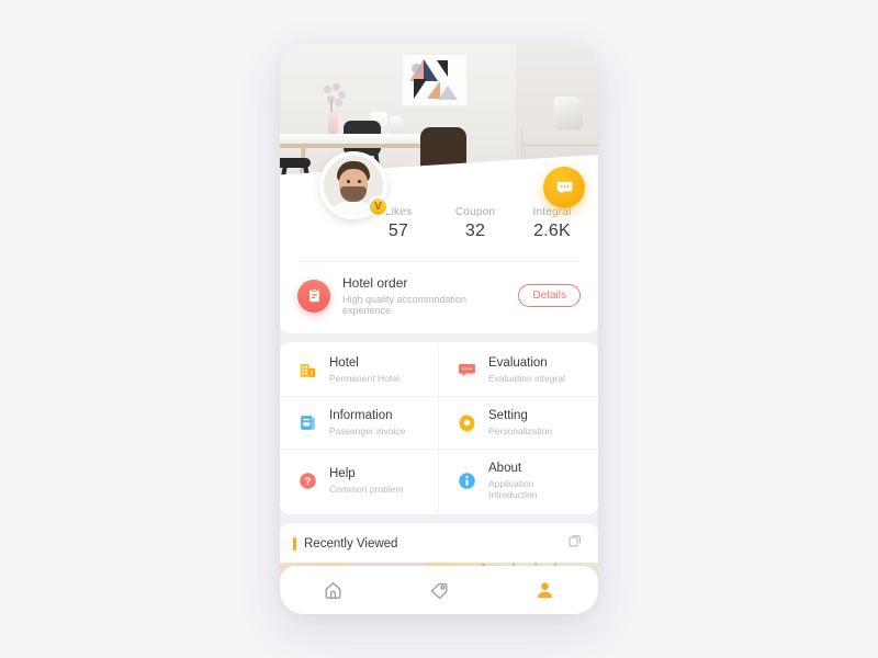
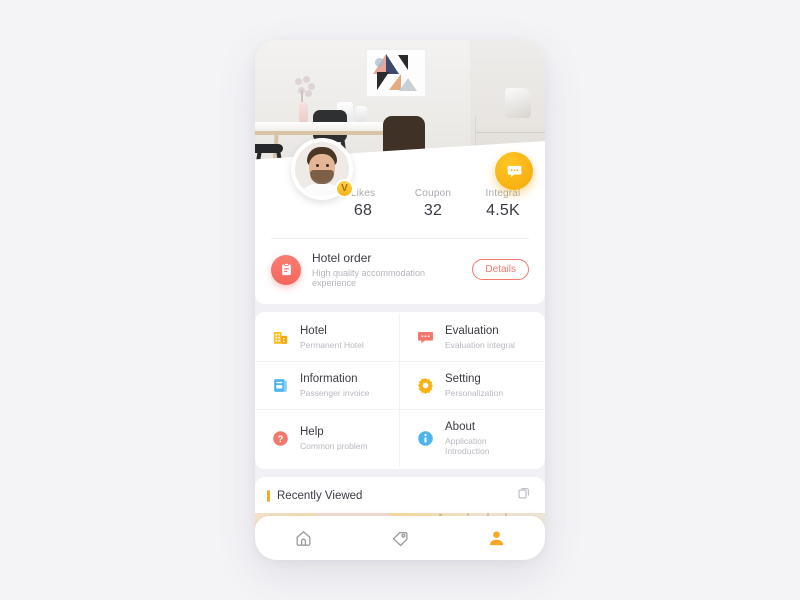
  V
  Likes
- 57
+ 68
  Coupon
  32
  Integral
- 2.6K
+ 4.5K
  Hotel order
  High quality accommodation experience
  Details
  Hotel
  Permanent Hotel
  Evaluation
  Evaluation integral
  Information
  Passenger invoice
  Setting
  Personalization
  ?
  Help
  Common problem
  About
  Application Introduction
  Recently Viewed
